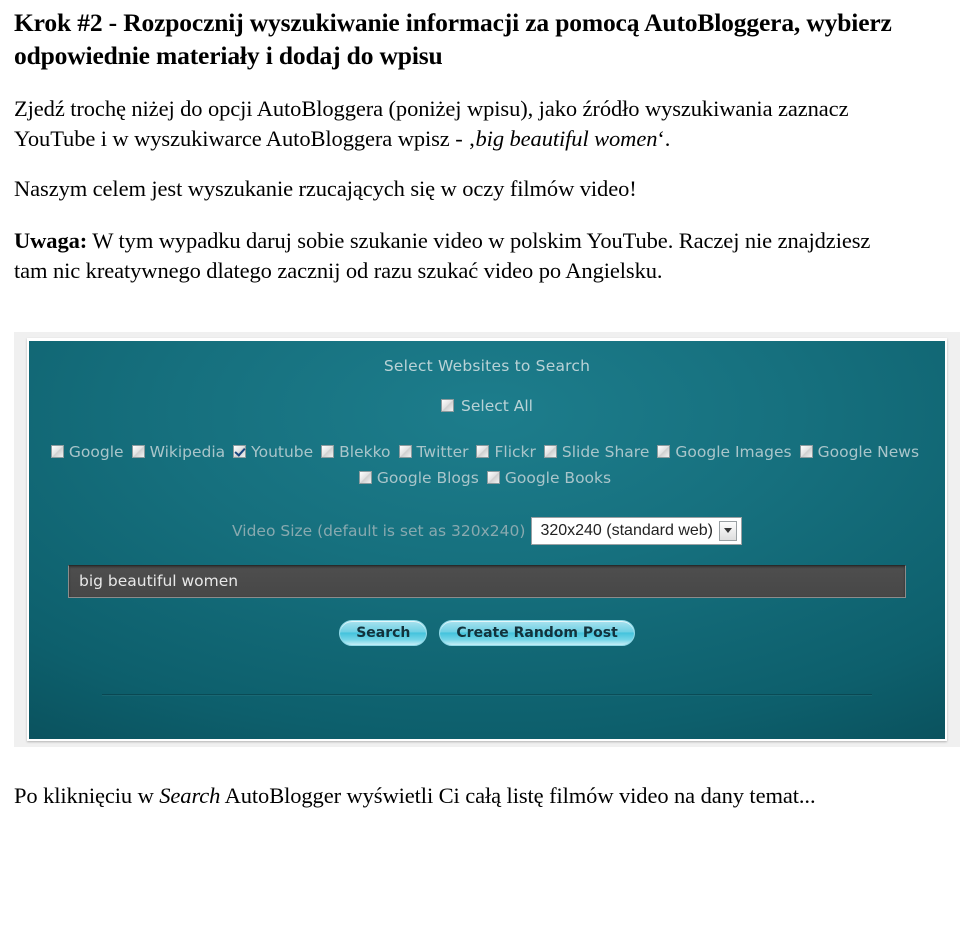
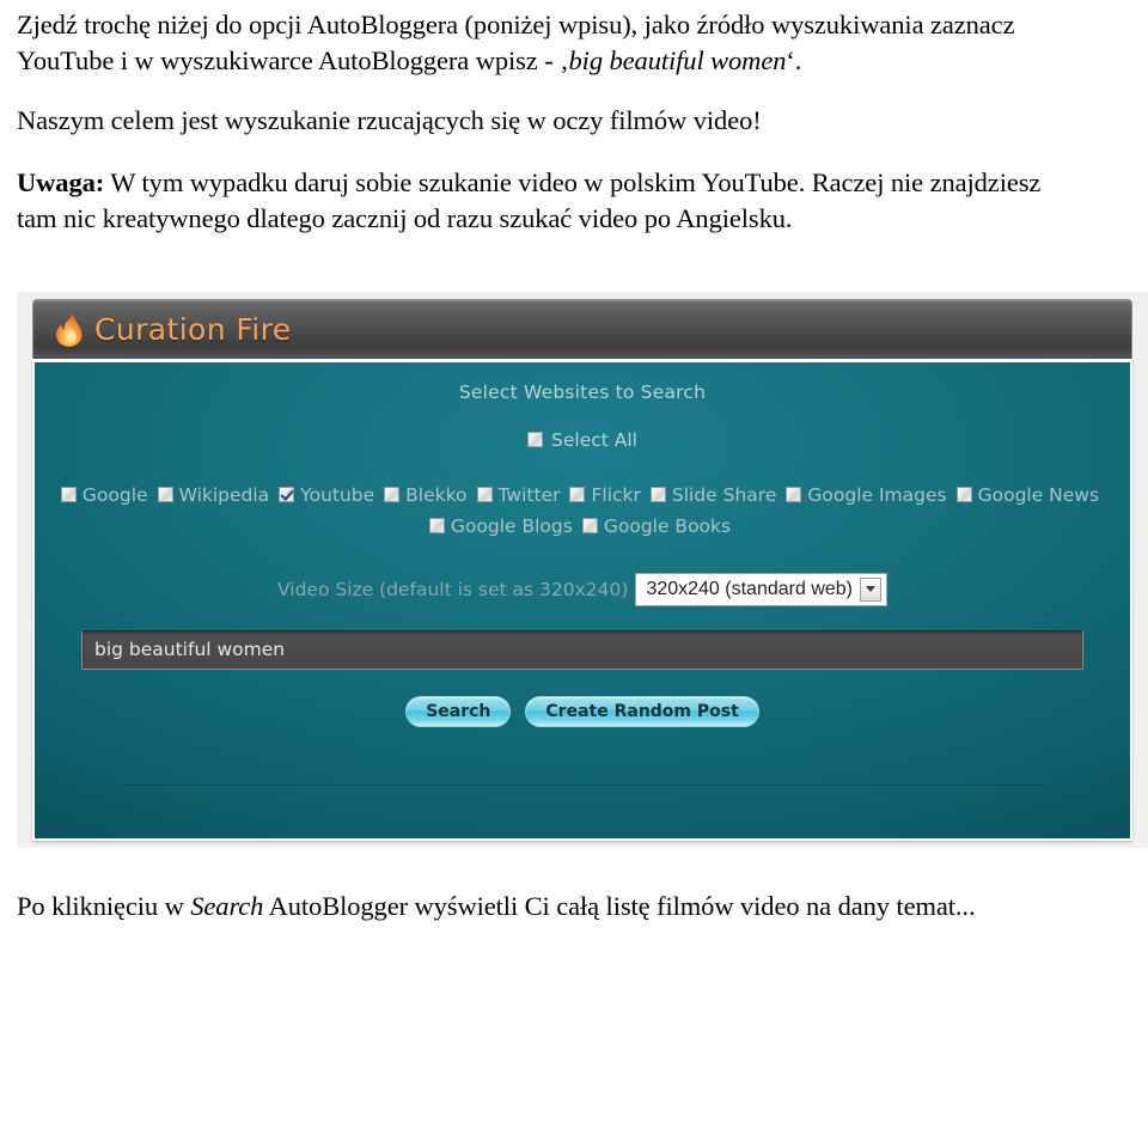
- Krok #2 - Rozpocznij wyszukiwanie informacji za pomocą AutoBloggera, wybierz odpowiednie materiały i dodaj do wpisu
  Zjedź trochę niżej do opcji AutoBloggera (poniżej wpisu), jako źródło wyszukiwania zaznacz YouTube i w wyszukiwarce AutoBloggera wpisz - ‚big beautiful women‘.
  Naszym celem jest wyszukanie rzucających się w oczy filmów video!
  Uwaga: W tym wypadku daruj sobie szukanie video w polskim YouTube. Raczej nie znajdziesz tam nic kreatywnego dlatego zacznij od razu szukać video po Angielsku.
+ Curation Fire
  Select Websites to Search
  Select All
  Google
  Wikipedia
  Youtube
  Blekko
  Twitter
  Flickr
  Slide Share
  Google Images
  Google News
  Google Blogs
  Google Books
  Video Size (default is set as 320x240)
  320x240 (standard web)
  big beautiful women
  Search
  Create Random Post
  Po kliknięciu w Search AutoBlogger wyświetli Ci całą listę filmów video na dany temat...
